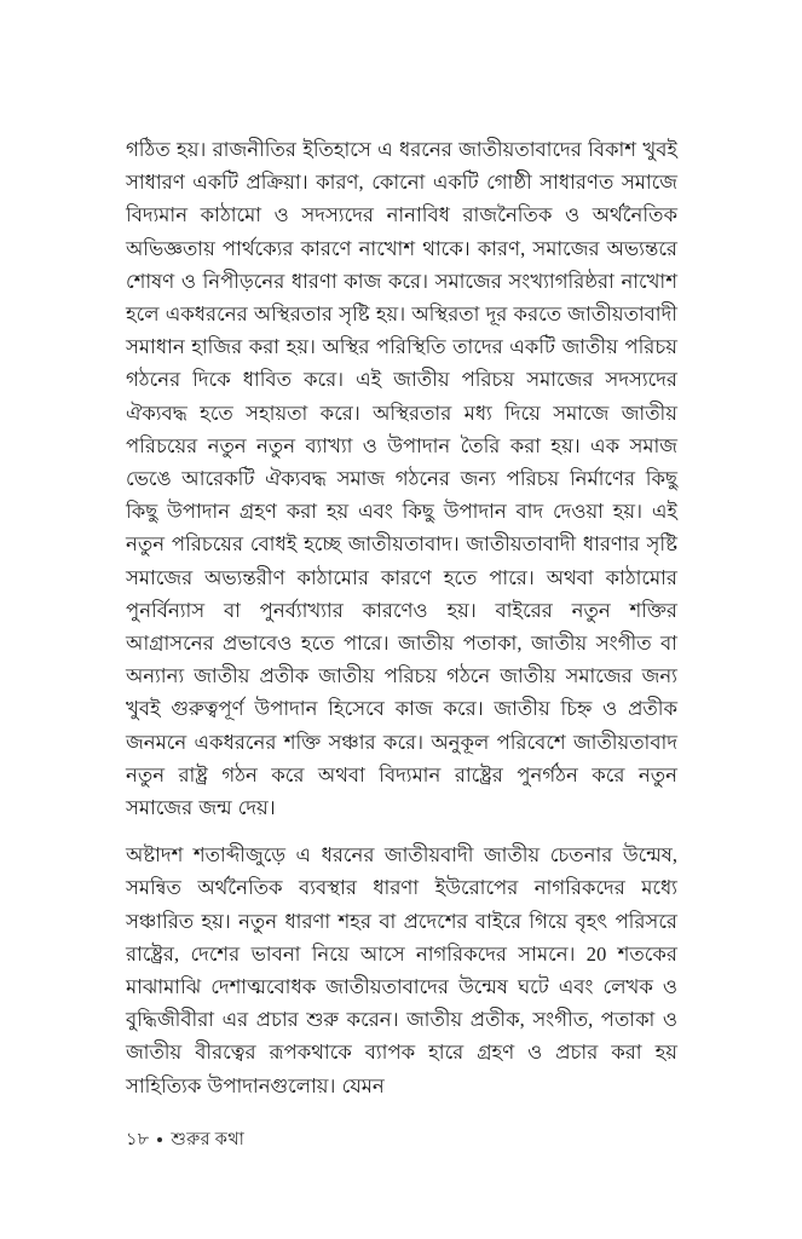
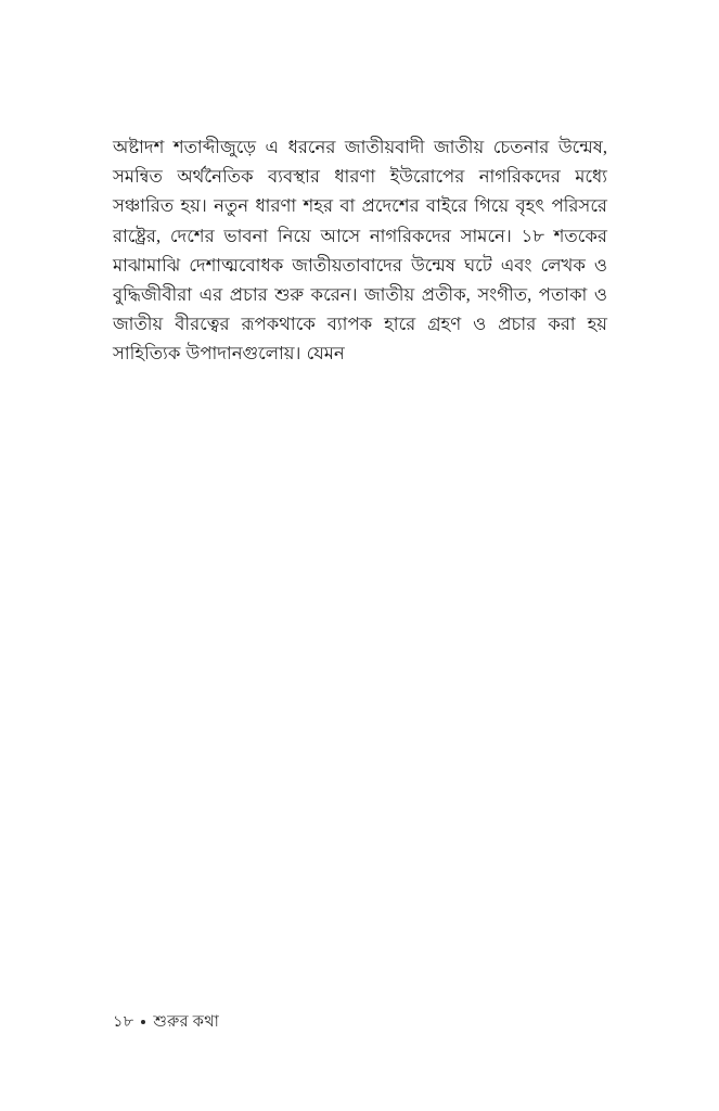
- গঠিত হয়। রাজনীতির ইতিহাসে এ ধরনের জাতীয়তাবাদের বিকাশ খুবই সাধারণ একটি প্রক্রিয়া। কারণ, কোনো একটি গোষ্ঠী সাধারণত সমাজে বিদ্যমান কাঠামো ও সদস্যদের নানাবিধ রাজনৈতিক ও অর্থনৈতিক অভিজ্ঞতায় পার্থক্যের কারণে নাখোশ থাকে। কারণ, সমাজের অভ্যন্তরে শোষণ ও নিপীড়নের ধারণা কাজ করে। সমাজের সংখ্যাগরিষ্ঠরা নাখোশ হলে একধরনের অস্থিরতার সৃষ্টি হয়। অস্থিরতা দূর করতে জাতীয়তাবাদী সমাধান হাজির করা হয়। অস্থির পরিস্থিতি তাদের একটি জাতীয় পরিচয় গঠনের দিকে ধাবিত করে। এই জাতীয় পরিচয় সমাজের সদস্যদের ঐক্যবদ্ধ হতে সহায়তা করে। অস্থিরতার মধ্য দিয়ে সমাজে জাতীয় পরিচয়ের নতুন নতুন ব্যাখ্যা ও উপাদান তৈরি করা হয়। এক সমাজ ভেঙে আরেকটি ঐক্যবদ্ধ সমাজ গঠনের জন্য পরিচয় নির্মাণের কিছু কিছু উপাদান গ্রহণ করা হয় এবং কিছু উপাদান বাদ দেওয়া হয়। এই নতুন পরিচয়ের বোধই হচ্ছে জাতীয়তাবাদ। জাতীয়তাবাদী ধারণার সৃষ্টি সমাজের অভ্যন্তরীণ কাঠামোর কারণে হতে পারে। অথবা কাঠামোর পুনর্বিন্যাস বা পুনর্ব্যাখ্যার কারণেও হয়। বাইরের নতুন শক্তির আগ্রাসনের প্রভাবেও হতে পারে। জাতীয় পতাকা, জাতীয় সংগীত বা অন্যান্য জাতীয় প্রতীক জাতীয় পরিচয় গঠনে জাতীয় সমাজের জন্য খুবই গুরুত্বপূর্ণ উপাদান হিসেবে কাজ করে। জাতীয় চিহ্ন ও প্রতীক জনমনে একধরনের শক্তি সঞ্চার করে। অনুকূল পরিবেশে জাতীয়তাবাদ নতুন রাষ্ট্র গঠন করে অথবা বিদ্যমান রাষ্ট্রের পুনর্গঠন করে নতুন সমাজের জন্ম দেয়।
- অষ্টাদশ শতাব্দীজুড়ে এ ধরনের জাতীয়বাদী জাতীয় চেতনার উন্মেষ, সমন্বিত অর্থনৈতিক ব্যবস্থার ধারণা ইউরোপের নাগরিকদের মধ্যে সঞ্চারিত হয়। নতুন ধারণা শহর বা প্রদেশের বাইরে গিয়ে বৃহৎ পরিসরে রাষ্ট্রের, দেশের ভাবনা নিয়ে আসে নাগরিকদের সামনে। 20 শতকের মাঝামাঝি দেশাত্মবোধক জাতীয়তাবাদের উন্মেষ ঘটে এবং লেখক ও বুদ্ধিজীবীরা এর প্রচার শুরু করেন। জাতীয় প্রতীক, সংগীত, পতাকা ও জাতীয় বীরত্বের রূপকথাকে ব্যাপক হারে গ্রহণ ও প্রচার করা হয় সাহিত্যিক উপাদানগুলোয়। যেমন
+ অষ্টাদশ শতাব্দীজুড়ে এ ধরনের জাতীয়বাদী জাতীয় চেতনার উন্মেষ, সমন্বিত অর্থনৈতিক ব্যবস্থার ধারণা ইউরোপের নাগরিকদের মধ্যে সঞ্চারিত হয়। নতুন ধারণা শহর বা প্রদেশের বাইরে গিয়ে বৃহৎ পরিসরে রাষ্ট্রের, দেশের ভাবনা নিয়ে আসে নাগরিকদের সামনে। ১৮ শতকের মাঝামাঝি দেশাত্মবোধক জাতীয়তাবাদের উন্মেষ ঘটে এবং লেখক ও বুদ্ধিজীবীরা এর প্রচার শুরু করেন। জাতীয় প্রতীক, সংগীত, পতাকা ও জাতীয় বীরত্বের রূপকথাকে ব্যাপক হারে গ্রহণ ও প্রচার করা হয় সাহিত্যিক উপাদানগুলোয়। যেমন
  ১৮
  শুরুর কথা
